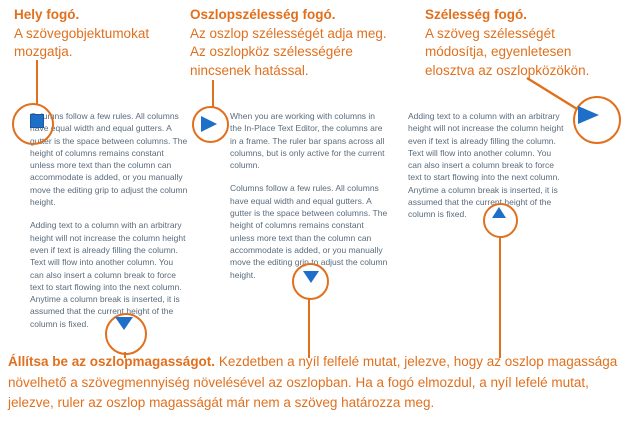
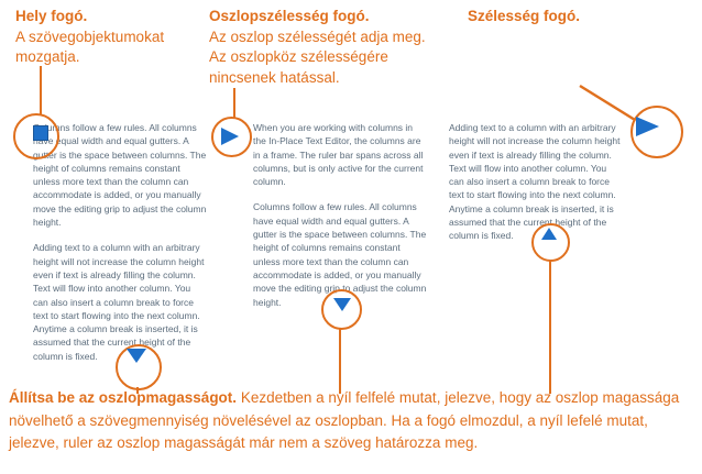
  Hely fogó.
  A szövegobjektumokat
  mozgatja.
  Oszlopszélesség fogó.
  Az oszlop szélességét adja meg.
  Az oszlopköz szélességére
  nincsenek hatással.
  Szélesség fogó.
- A szöveg szélességét
- módosítja, egyenletesen
- elosztva az oszlopközökön.
  umns follow a few rules. All columns
  have equal width and equal gutters. A
  gutter is the space between columns. The
  height of columns remains constant
  unless more text than the column can
  accommodate is added, or you manually
  move the editing grip to adjust the column
  height.
  Adding text to a column with an arbitrary
  height will not increase the column height
  even if text is already filling the column.
  Text will flow into another column. You
  can also insert a column break to force
  text to start flowing into the next column.
  Anytime a column break is inserted, it is
  assumed that the current height of the
  column is fixed.
  When you are working with columns in
  the In-Place Text Editor, the columns are
  in a frame. The ruler bar spans across all
  columns, but is only active for the current
  column.
  Columns follow a few rules. All columns
  have equal width and equal gutters. A
  gutter is the space between columns. The
  height of columns remains constant
  unless more text than the column can
  accommodate is added, or you manually
  move the editing grip to adjust the column
  height.
  Adding text to a column with an arbitrary
  height will not increase the column height
  even if text is already filling the column.
  Text will flow into another column. You
  can also insert a column break to force
  text to start flowing into the next column.
  Anytime a column break is inserted, it is
  assumed that the current height of the
  column is fixed.
  Állítsa be az oszlopmagasságot. Kezdetben a nyíl felfelé mutat, jelezve, hogy az oszlop magassága növelhető a szövegmennyiség növelésével az oszlopban. Ha a fogó elmozdul, a nyíl lefelé mutat, jelezve, ruler az oszlop magasságát már nem a szöveg határozza meg.
